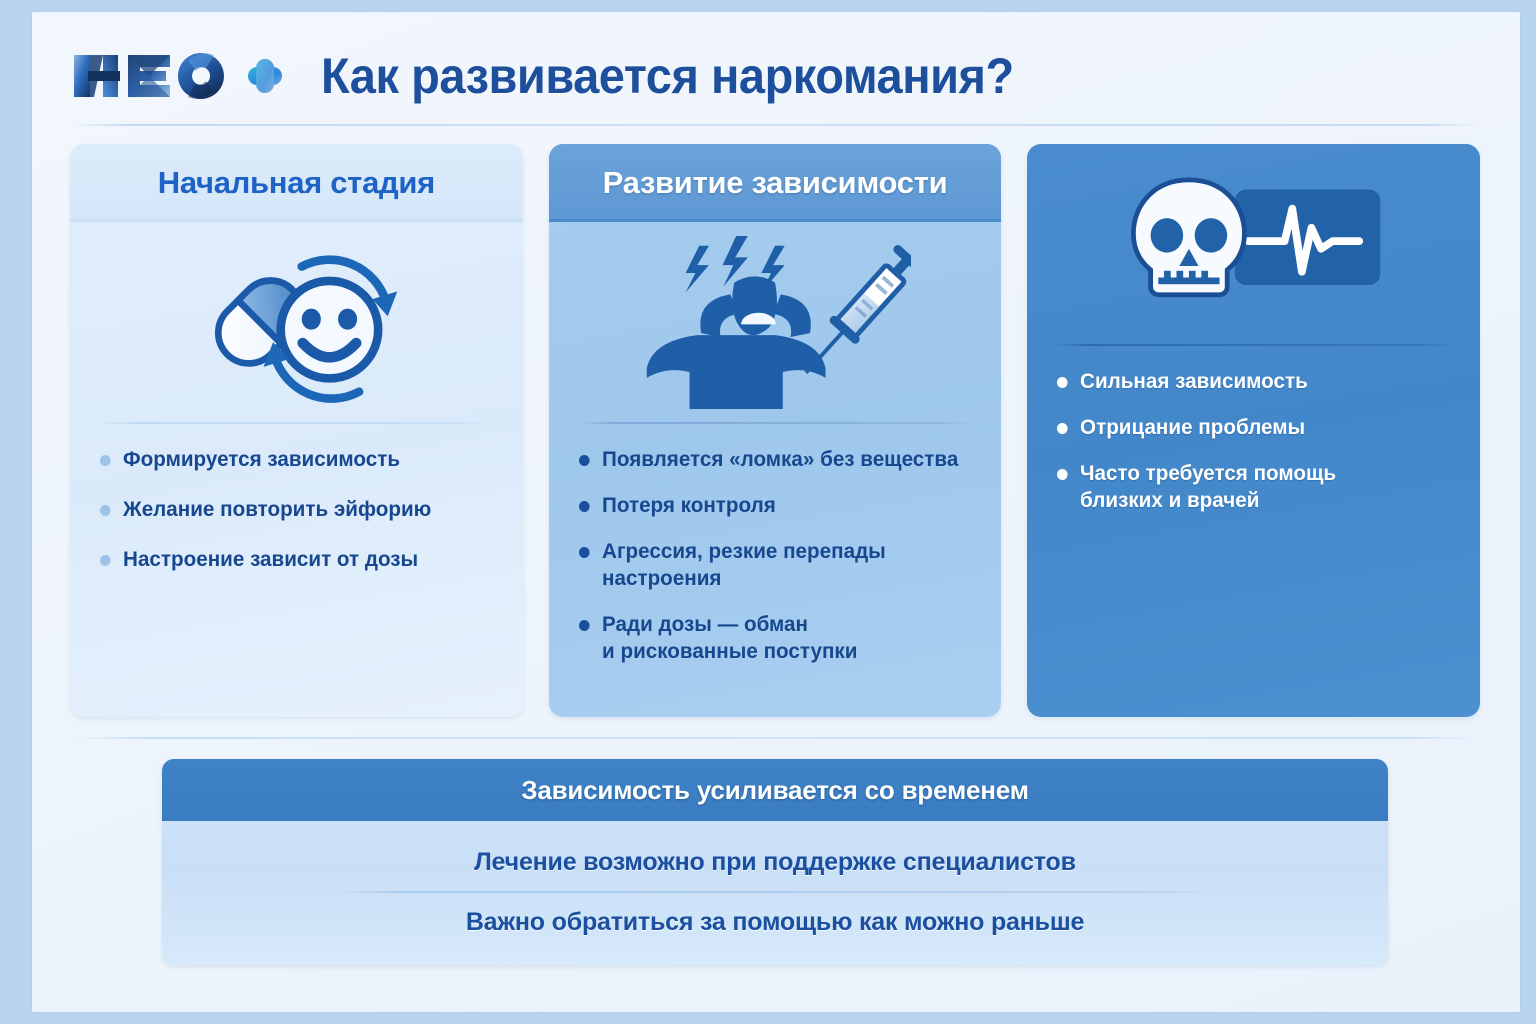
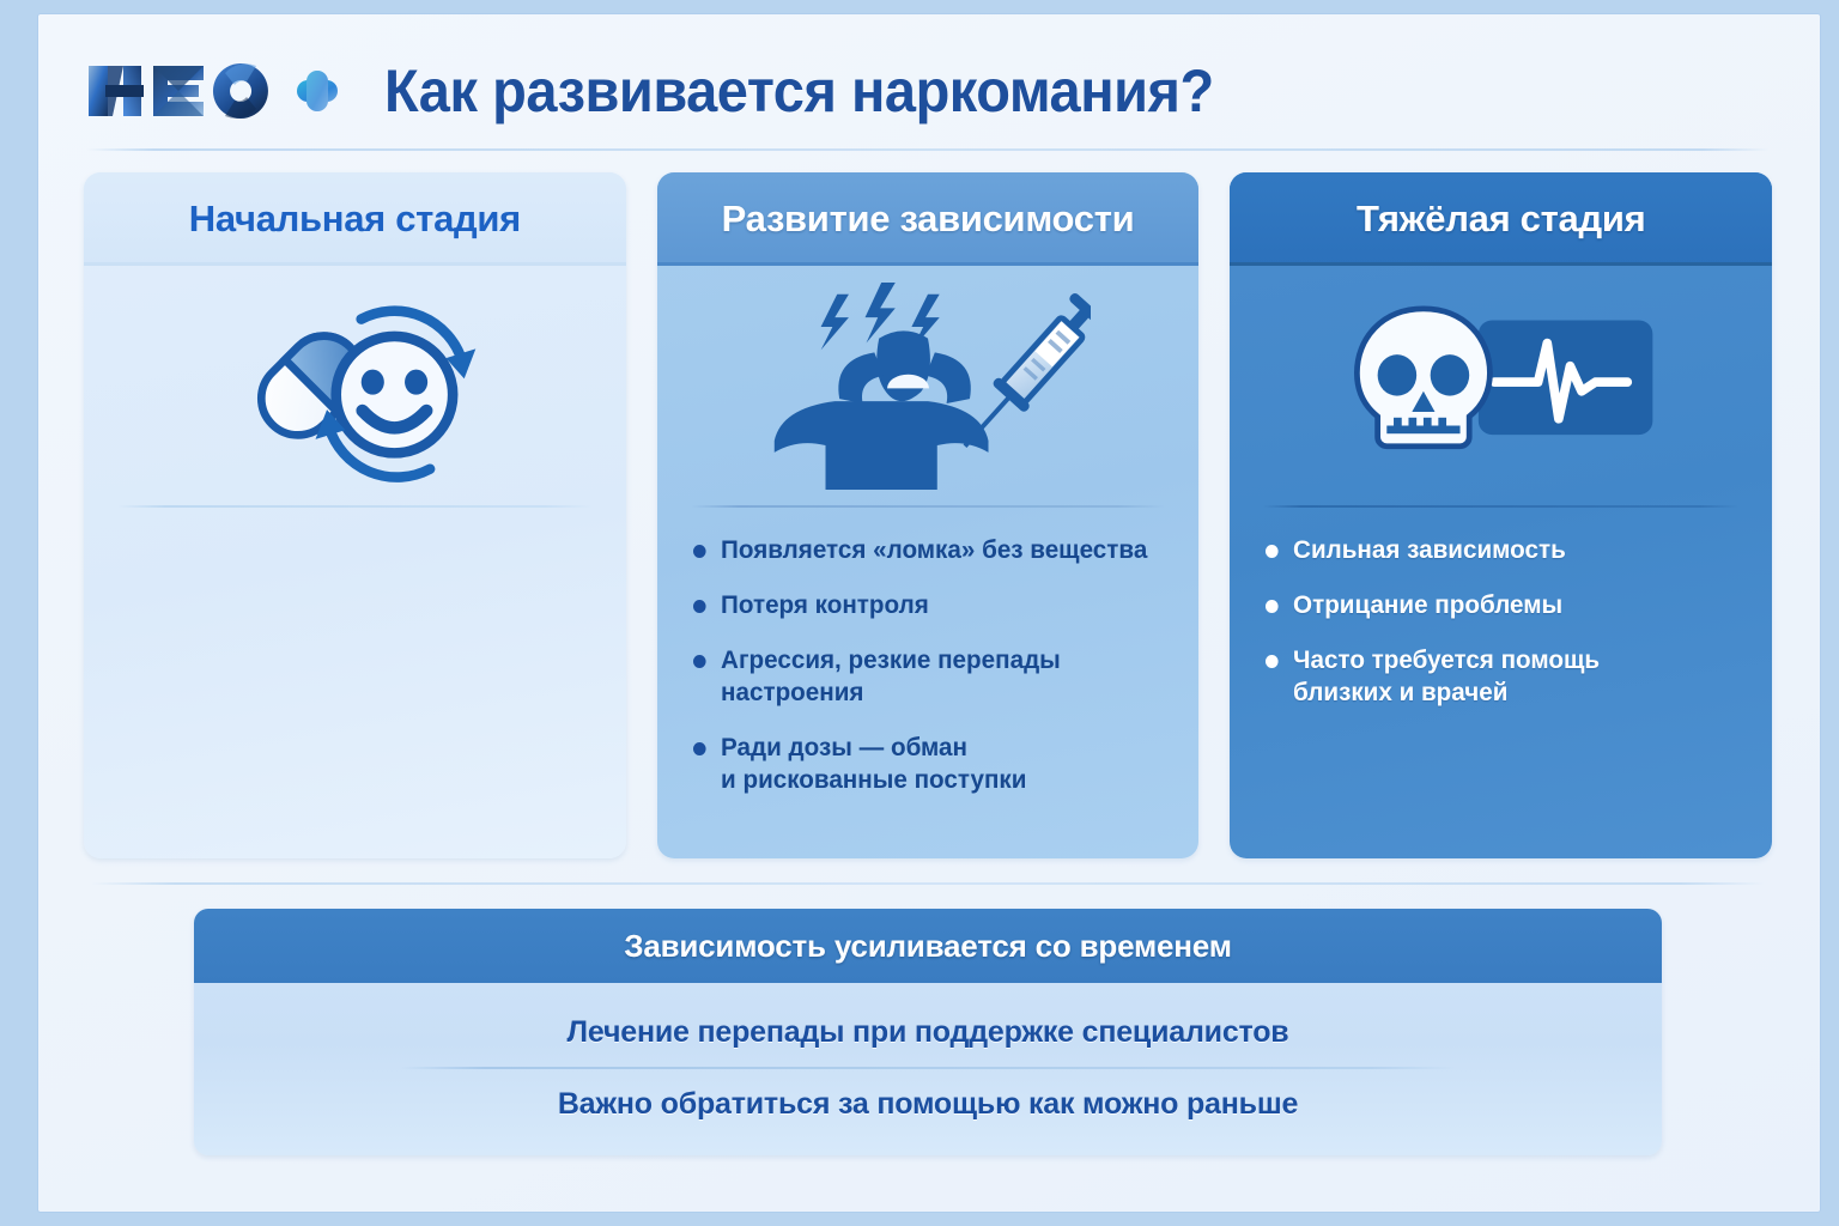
  Как развивается наркомания?
  Начальная стадия
- Формируется зависимость
- Желание повторить эйфорию
- Настроение зависит от дозы
  Развитие зависимости
  Появляется «ломка» без вещества
  Потеря контроля
  Агрессия, резкие перепады настроения
  Ради дозы — обман
  и рискованные поступки
+ Тяжёлая стадия
  Сильная зависимость
  Отрицание проблемы
  Часто требуется помощь
  близких и врачей
  Зависимость усиливается со временем
- Лечение возможно при поддержке специалистов
+ Лечение перепады при поддержке специалистов
  Важно обратиться за помощью как можно раньше
